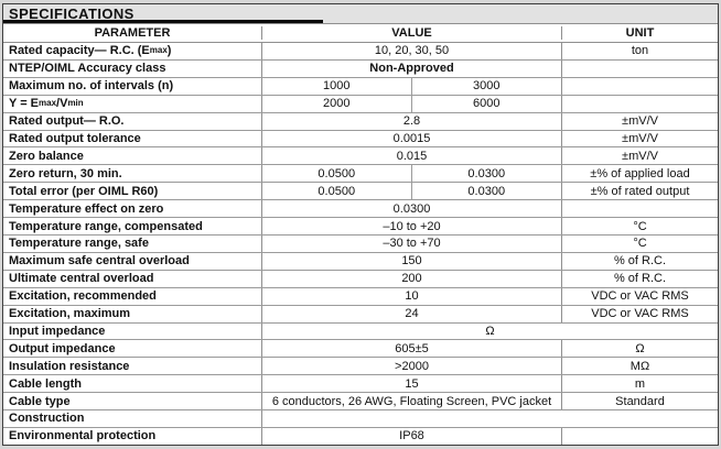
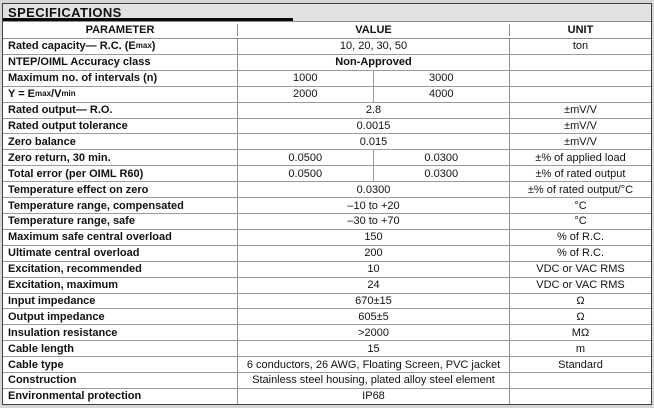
  SPECIFICATIONS
  PARAMETER
  VALUE
  UNIT
  Rated capacity— R.C. (E
  max
  )
  10, 20, 30, 50
  ton
  NTEP/OIML Accuracy class
  Non-Approved
  Maximum no. of intervals (n)
  1000
  3000
  Y = E
  max
  /V
  min
  2000
- 6000
+ 4000
  Rated output— R.O.
  2.8
  ±mV/V
  Rated output tolerance
  0.0015
  ±mV/V
  Zero balance
  0.015
  ±mV/V
  Zero return, 30 min.
  0.0500
  0.0300
  ±% of applied load
  Total error (per OIML R60)
  0.0500
  0.0300
  ±% of rated output
  Temperature effect on zero
  0.0300
+ ±% of rated output/°C
  Temperature range, compensated
  –10 to +20
  °C
  Temperature range, safe
  –30 to +70
  °C
  Maximum safe central overload
  150
  % of R.C.
  Ultimate central overload
  200
  % of R.C.
  Excitation, recommended
  10
  VDC or VAC RMS
  Excitation, maximum
  24
  VDC or VAC RMS
  Input impedance
+ 670±15
  Ω
  Output impedance
  605±5
  Ω
  Insulation resistance
  >2000
  MΩ
  Cable length
  15
  m
  Cable type
  6 conductors, 26 AWG, Floating Screen, PVC jacket
  Standard
  Construction
+ Stainless steel housing, plated alloy steel element
  Environmental protection
  IP68
